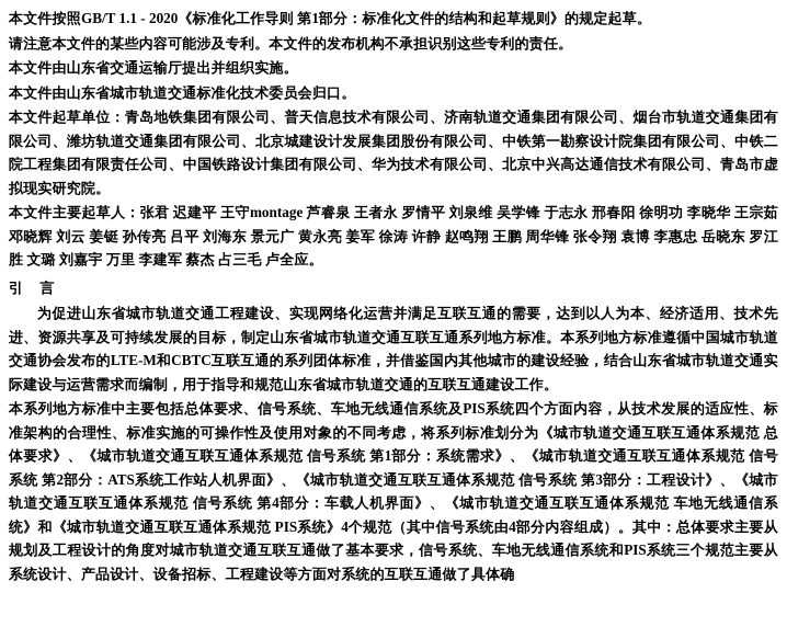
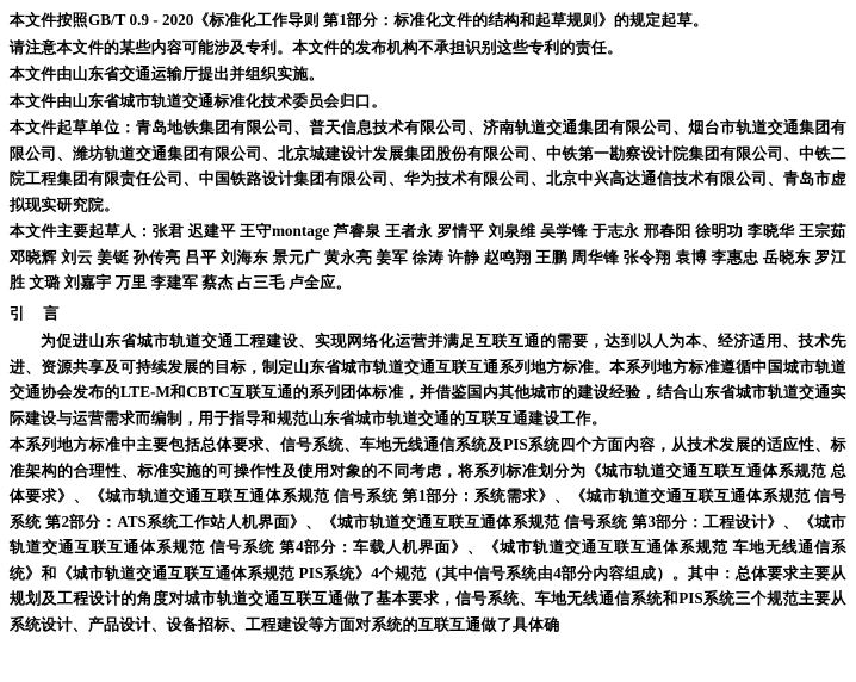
- 本文件按照GB/T 1.1 - 2020《标准化工作导则 第1部分：标准化文件的结构和起草规则》的规定起草。
+ 本文件按照GB/T 0.9 - 2020《标准化工作导则 第1部分：标准化文件的结构和起草规则》的规定起草。
  请注意本文件的某些内容可能涉及专利。本文件的发布机构不承担识别这些专利的责任。
  本文件由山东省交通运输厅提出并组织实施。
  本文件由山东省城市轨道交通标准化技术委员会归口。
  本文件起草单位：青岛地铁集团有限公司、普天信息技术有限公司、济南轨道交通集团有限公司、烟台市轨道交通集团有限公司、潍坊轨道交通集团有限公司、北京城建设计发展集团股份有限公司、中铁第一勘察设计院集团有限公司、中铁二院工程集团有限责任公司、中国铁路设计集团有限公司、华为技术有限公司、北京中兴高达通信技术有限公司、青岛市虚拟现实研究院。
  本文件主要起草人：张君 迟建平 王守montage 芦睿泉 王者永 罗情平 刘泉维 吴学锋 于志永 邢春阳 徐明功 李晓华 王宗茹 邓晓辉 刘云 姜铤 孙传亮 吕平 刘海东 景元广 黄永亮 姜军 徐涛 许静 赵鸣翔 王鹏 周华锋 张令翔 袁博 李惠忠 岳晓东 罗江胜 文璐 刘嘉宇 万里 李建军 蔡杰 占三毛 卢全应。
  引 言
  为促进山东省城市轨道交通工程建设、实现网络化运营并满足互联互通的需要，达到以人为本、经济适用、技术先进、资源共享及可持续发展的目标，制定山东省城市轨道交通互联互通系列地方标准。本系列地方标准遵循中国城市轨道交通协会发布的LTE-M和CBTC互联互通的系列团体标准，并借鉴国内其他城市的建设经验，结合山东省城市轨道交通实际建设与运营需求而编制，用于指导和规范山东省城市轨道交通的互联互通建设工作。
  本系列地方标准中主要包括总体要求、信号系统、车地无线通信系统及PIS系统四个方面内容，从技术发展的适应性、标准架构的合理性、标准实施的可操作性及使用对象的不同考虑，将系列标准划分为《城市轨道交通互联互通体系规范 总体要求》、《城市轨道交通互联互通体系规范 信号系统 第1部分：系统需求》、《城市轨道交通互联互通体系规范 信号系统 第2部分：ATS系统工作站人机界面》、《城市轨道交通互联互通体系规范 信号系统 第3部分：工程设计》、《城市轨道交通互联互通体系规范 信号系统 第4部分：车载人机界面》、《城市轨道交通互联互通体系规范 车地无线通信系统》和《城市轨道交通互联互通体系规范 PIS系统》4个规范（其中信号系统由4部分内容组成）。其中：总体要求主要从规划及工程设计的角度对城市轨道交通互联互通做了基本要求，信号系统、车地无线通信系统和PIS系统三个规范主要从系统设计、产品设计、设备招标、工程建设等方面对系统的互联互通做了具体确
